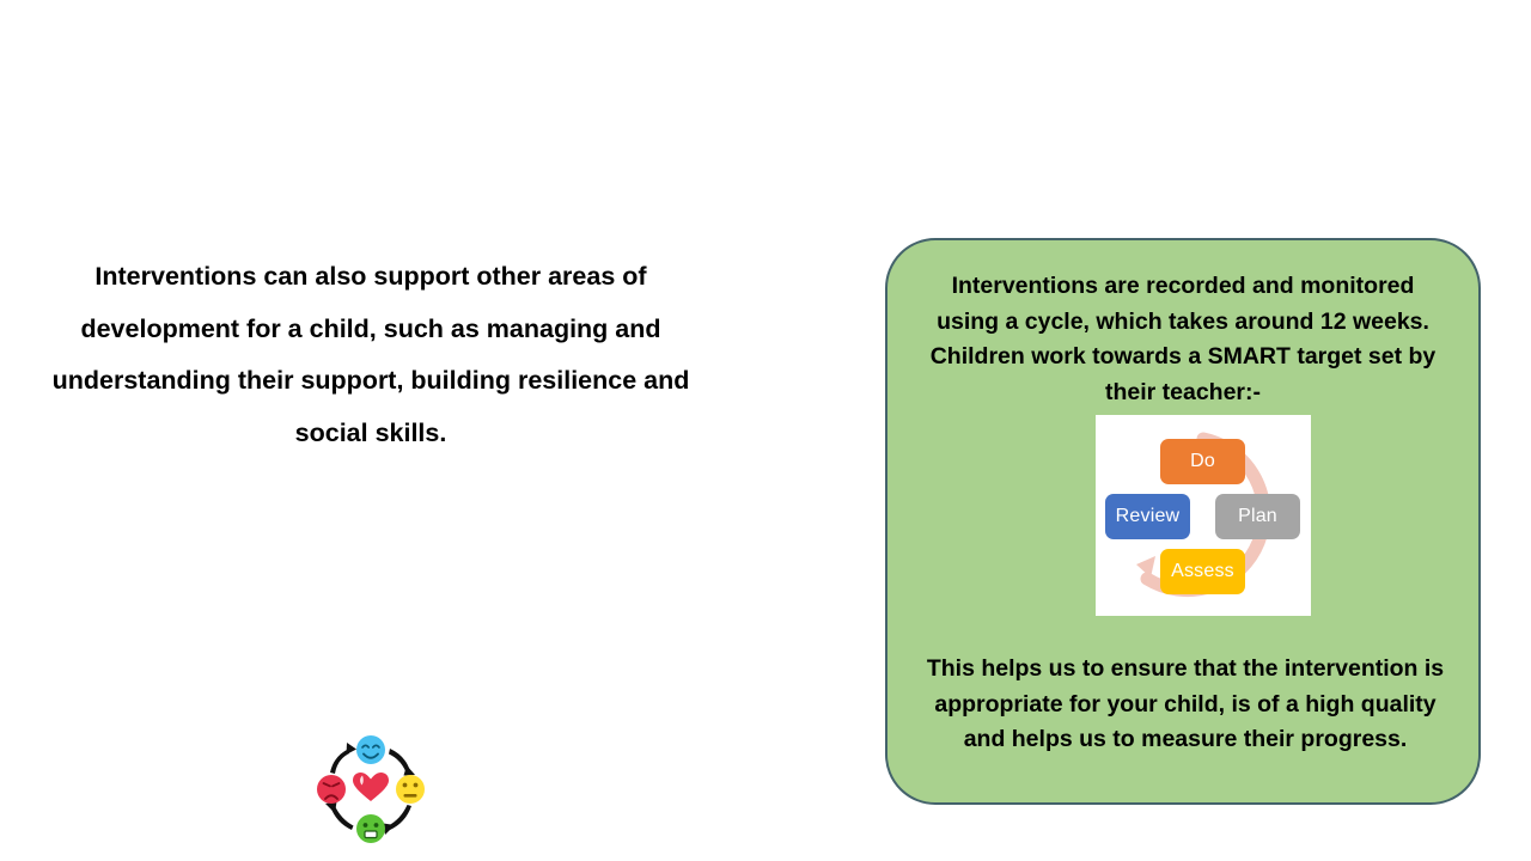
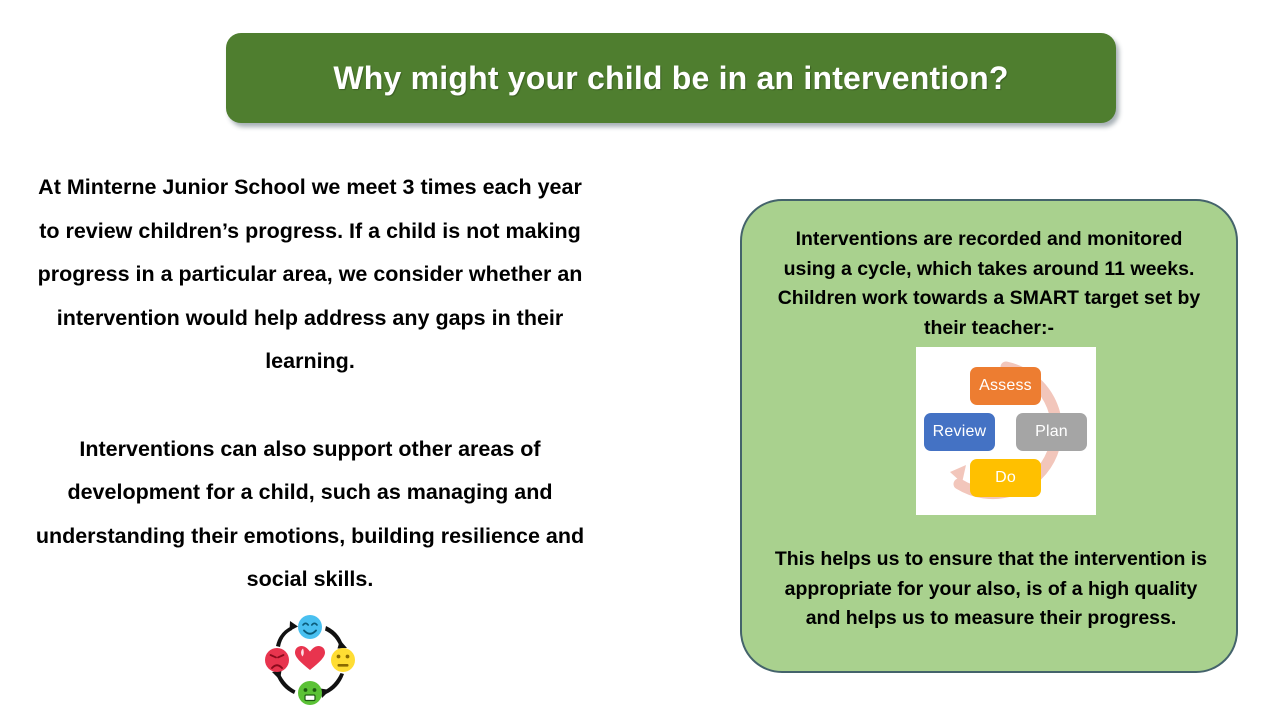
+ Why might your child be in an intervention?
+ At Minterne Junior School we meet 3 times each year to review children’s progress. If a child is not making progress in a particular area, we consider whether an intervention would help address any gaps in their learning.
- Interventions can also support other areas of development for a child, such as managing and understanding their support, building resilience and social skills.
+ Interventions can also support other areas of development for a child, such as managing and understanding their emotions, building resilience and social skills.
- Interventions are recorded and monitored using a cycle, which takes around 12 weeks. Children work towards a SMART target set by their teacher:-
+ Interventions are recorded and monitored using a cycle, which takes around 11 weeks. Children work towards a SMART target set by their teacher:-
- Do
+ Assess
  Plan
- Assess
+ Do
  Review
- This helps us to ensure that the intervention is appropriate for your child, is of a high quality and helps us to measure their progress.
+ This helps us to ensure that the intervention is appropriate for your also, is of a high quality and helps us to measure their progress.
